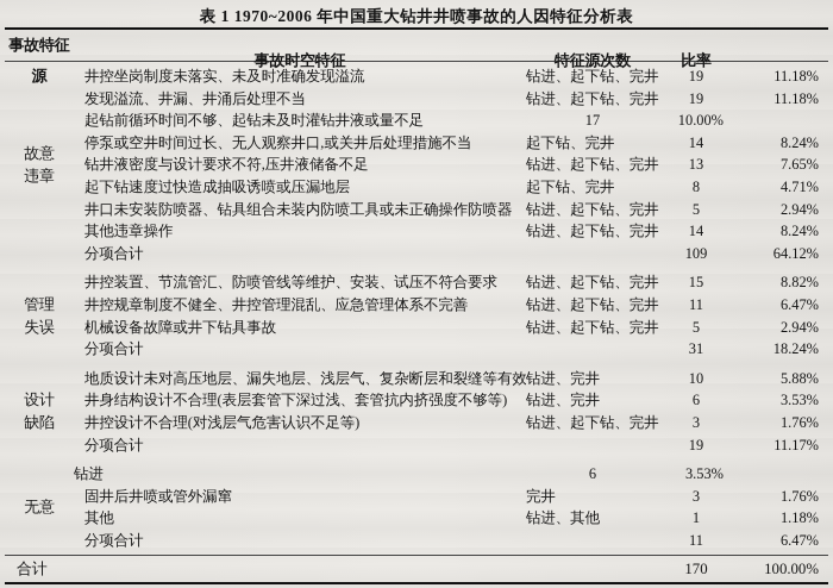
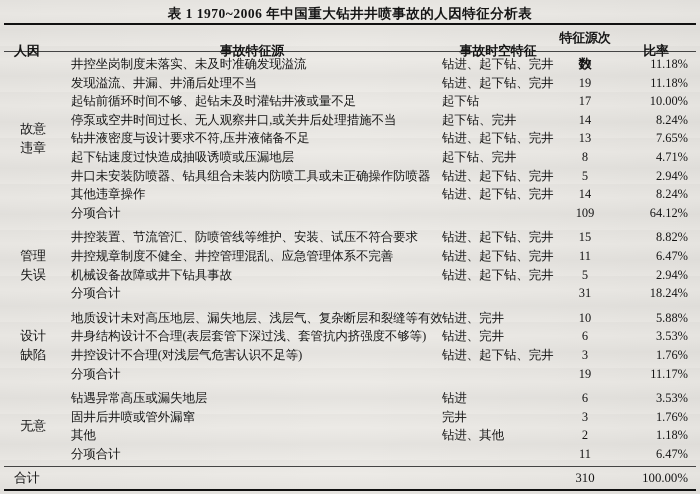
  表 1 1970~2006 年中国重大钻井井喷事故的人因特征分析表
+ 人因
  事故特征源
  事故时空特征
  特征源次数
  比率
  故意
  违章
  井控坐岗制度未落实、未及时准确发现溢流
  钻进、起下钻、完井
  19
  11.18%
  发现溢流、井漏、井涌后处理不当
  钻进、起下钻、完井
  19
  11.18%
  起钻前循环时间不够、起钻未及时灌钻井液或量不足
+ 起下钻
  17
  10.00%
  停泵或空井时间过长、无人观察井口,或关井后处理措施不当
  起下钻、完井
  14
  8.24%
  钻井液密度与设计要求不符,压井液储备不足
  钻进、起下钻、完井
  13
  7.65%
  起下钻速度过快造成抽吸诱喷或压漏地层
  起下钻、完井
  8
  4.71%
  井口未安装防喷器、钻具组合未装内防喷工具或未正确操作防喷器
  钻进、起下钻、完井
  5
  2.94%
  其他违章操作
  钻进、起下钻、完井
  14
  8.24%
  分项合计
  109
  64.12%
  管理
  失误
  井控装置、节流管汇、防喷管线等维护、安装、试压不符合要求
  钻进、起下钻、完井
  15
  8.82%
  井控规章制度不健全、井控管理混乱、应急管理体系不完善
  钻进、起下钻、完井
  11
  6.47%
  机械设备故障或井下钻具事故
  钻进、起下钻、完井
  5
  2.94%
  分项合计
  31
  18.24%
  设计
  缺陷
  地质设计未对高压地层、漏失地层、浅层气、复杂断层和裂缝等有效
  钻进、完井
  10
  5.88%
  井身结构设计不合理(表层套管下深过浅、套管抗内挤强度不够等)
  钻进、完井
  6
  3.53%
  井控设计不合理(对浅层气危害认识不足等)
  钻进、起下钻、完井
  3
  1.76%
  分项合计
  19
  11.17%
  无意
+ 钻遇异常高压或漏失地层
  钻进
  6
  3.53%
  固井后井喷或管外漏窜
  完井
  3
  1.76%
  其他
  钻进、其他
- 1
+ 2
  1.18%
  分项合计
  11
  6.47%
  合计
- 170
+ 310
  100.00%
